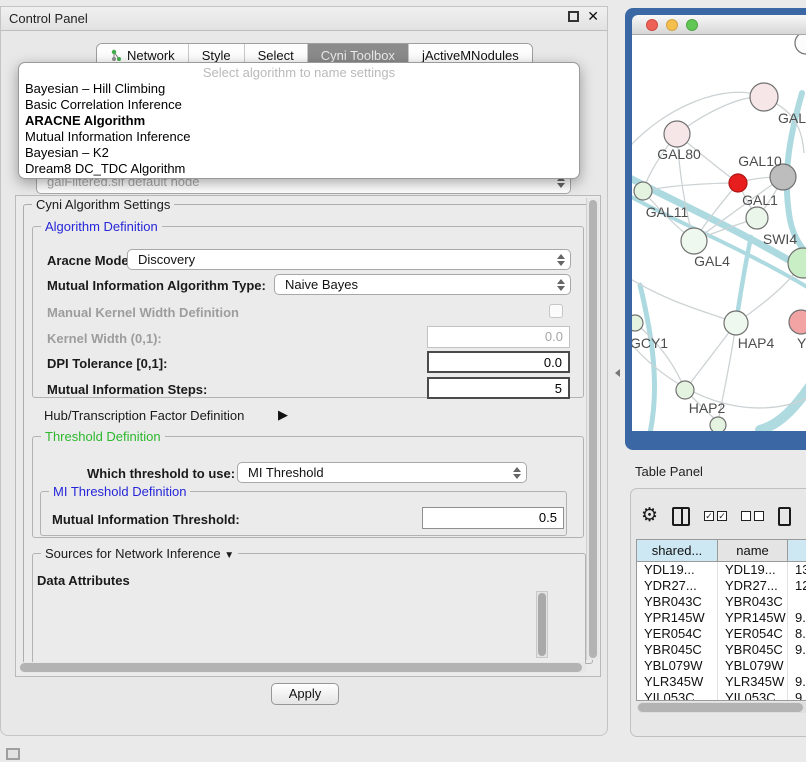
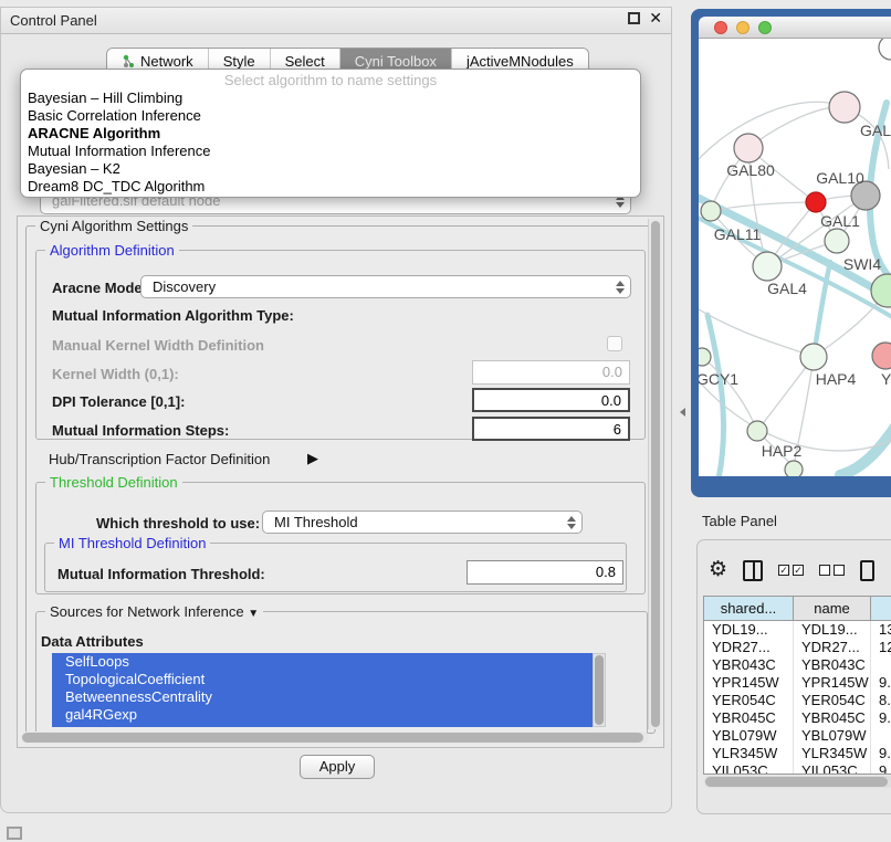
  Control Panel
  ✕
  Network
  Style
  Select
  Cyni Toolbox
  jActiveMNodules
  galFiltered.sif default node
  Select algorithm to name settings
  Bayesian – Hill Climbing
  Basic Correlation Inference
  ARACNE Algorithm
  Mutual Information Inference
  Bayesian – K2
  Dream8 DC_TDC Algorithm
  Cyni Algorithm Settings
  Algorithm Definition
  Aracne Mode
  Discovery
  Mutual Information Algorithm Type:
- Naive Bayes
  Manual Kernel Width Definition
  Kernel Width (0,1):
  0.0
  DPI Tolerance [0,1]:
  0.0
  Mutual Information Steps:
- 5
+ 6
  Hub/Transcription Factor Definition
  ▶
  Threshold Definition
  Which threshold to use:
  MI Threshold
  MI Threshold Definition
  Mutual Information Threshold:
- 0.5
+ 0.8
  Sources for Network Inference ▼
  Data Attributes
+ SelfLoops
+ TopologicalCoefficient
+ BetweennessCentrality
+ gal4RGexp
  Apply
  GAL
  GAL80
  GAL10
  GAL1
  GAL11
  SWI4
  GAL4
  GCY1
  HAP4
  Y
  HAP2
  Table Panel
  ⚙
  ✓
  ✓
  shared...
  name
  YDL19...
  YDL19...
  YDR27...
  YDR27...
  YBR043C
  YBR043C
  YPR145W
  YPR145W
  9.
  YER054C
  YER054C
  8.
  YBR045C
  YBR045C
  9.
  YBL079W
  YBL079W
  YLR345W
  YLR345W
  9.
  YIL053C
  YIL053C
  9
